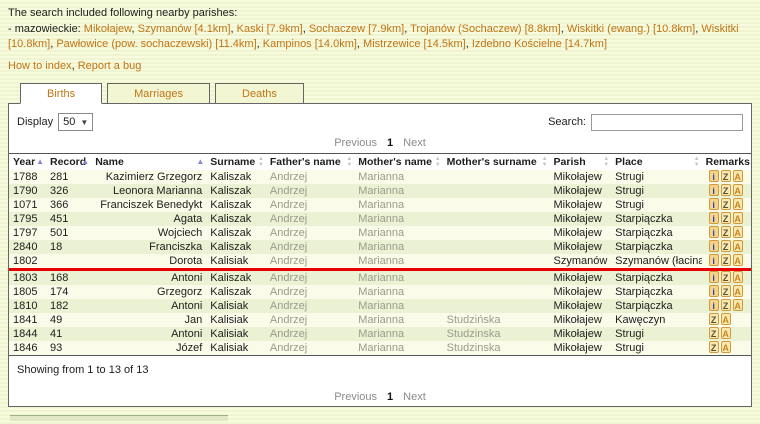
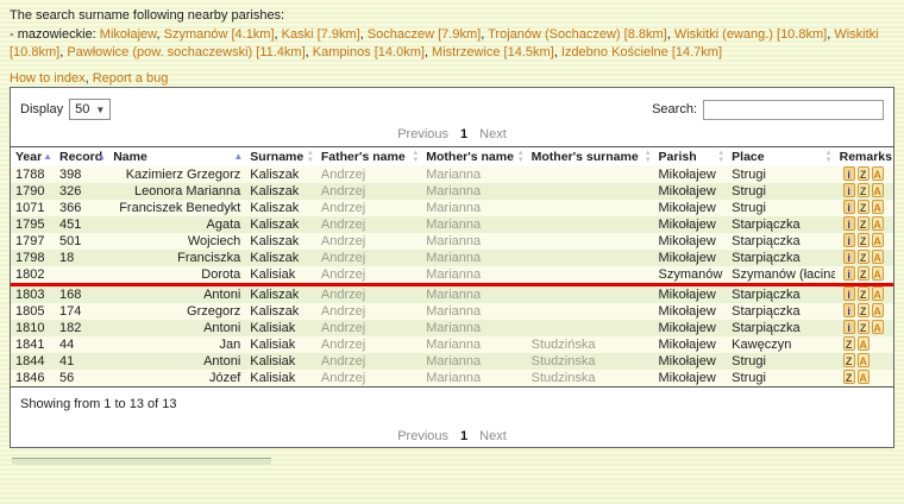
- The search included following nearby parishes:
+ The search surname following nearby parishes:
  - mazowieckie: Mikołajew, Szymanów [4.1km], Kaski [7.9km], Sochaczew [7.9km], Trojanów (Sochaczew) [8.8km], Wiskitki (ewang.) [10.8km], Wiskitki [10.8km], Pawłowice (pow. sochaczewski) [11.4km], Kampinos [14.0km], Mistrzewice [14.5km], Izdebno Kościelne [14.7km]
  How to index, Report a bug
- Births
- Marriages
- Deaths
  Display
  50
  ▼
  Search:
  Previous 1 Next
  Year▲	Record▲	Name ▲	Surname	Father's name	Mother's name	Mother's surname	Parish	Place	Remarks
- 1788	281	Kazimierz Grzegorz	Kaliszak	Andrzej	Marianna		Mikołajew	Strugi	i Z A
+ 1788	398	Kazimierz Grzegorz	Kaliszak	Andrzej	Marianna		Mikołajew	Strugi	i Z A
  1790	326	Leonora Marianna	Kaliszak	Andrzej	Marianna		Mikołajew	Strugi	i Z A
  1071	366	Franciszek Benedykt	Kaliszak	Andrzej	Marianna		Mikołajew	Strugi	i Z A
  1795	451	Agata	Kaliszak	Andrzej	Marianna		Mikołajew	Starpiączka	i Z A
  1797	501	Wojciech	Kaliszak	Andrzej	Marianna		Mikołajew	Starpiączka	i Z A
- 2840	18	Franciszka	Kaliszak	Andrzej	Marianna		Mikołajew	Starpiączka	i Z A
+ 1798	18	Franciszka	Kaliszak	Andrzej	Marianna		Mikołajew	Starpiączka	i Z A
  1802		Dorota	Kalisiak	Andrzej	Marianna		Szymanów	Szymanów (łacina	i Z A
  1803	168	Antoni	Kaliszak	Andrzej	Marianna		Mikołajew	Starpiączka	i Z A
  1805	174	Grzegorz	Kaliszak	Andrzej	Marianna		Mikołajew	Starpiączka	i Z A
  1810	182	Antoni	Kalisiak	Andrzej	Marianna		Mikołajew	Starpiączka	i Z A
- 1841	49	Jan	Kalisiak	Andrzej	Marianna	Studzińska	Mikołajew	Kawęczyn	Z A
+ 1841	44	Jan	Kalisiak	Andrzej	Marianna	Studzińska	Mikołajew	Kawęczyn	Z A
  1844	41	Antoni	Kalisiak	Andrzej	Marianna	Studzinska	Mikołajew	Strugi	Z A
- 1846	93	Józef	Kalisiak	Andrzej	Marianna	Studzinska	Mikołajew	Strugi	Z A
+ 1846	56	Józef	Kalisiak	Andrzej	Marianna	Studzinska	Mikołajew	Strugi	Z A
  Showing from 1 to 13 of 13
  Previous 1 Next
